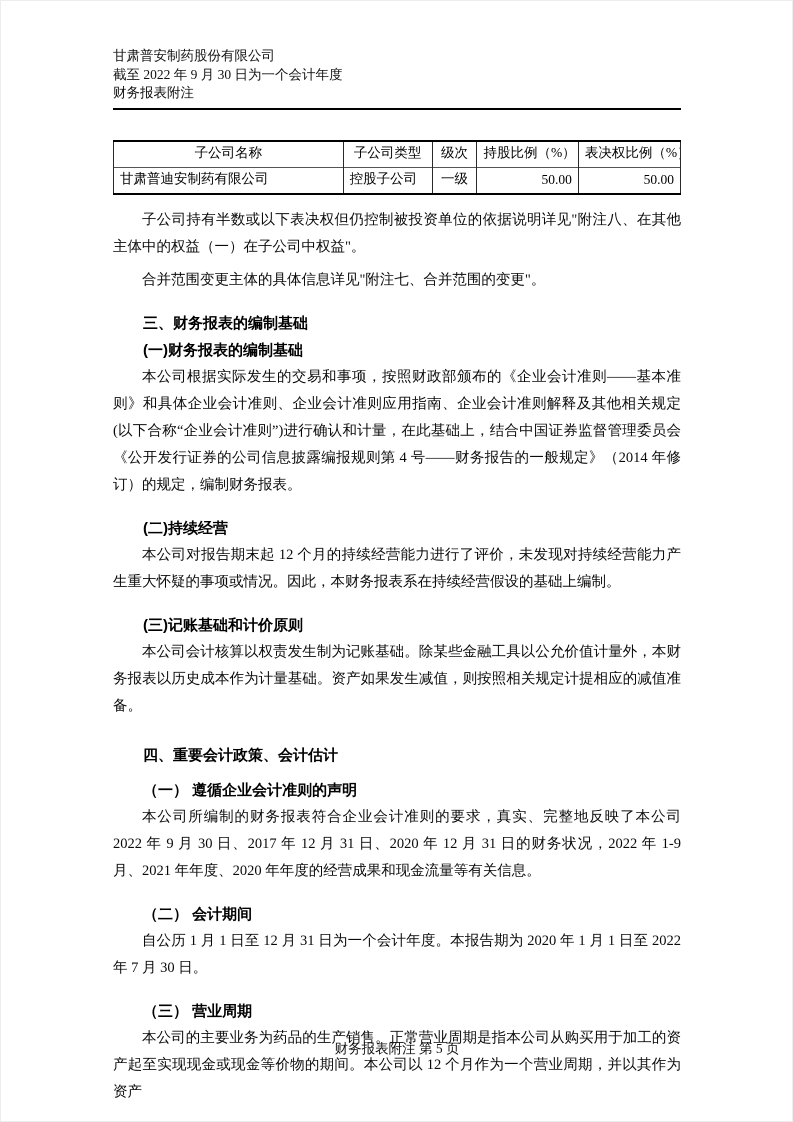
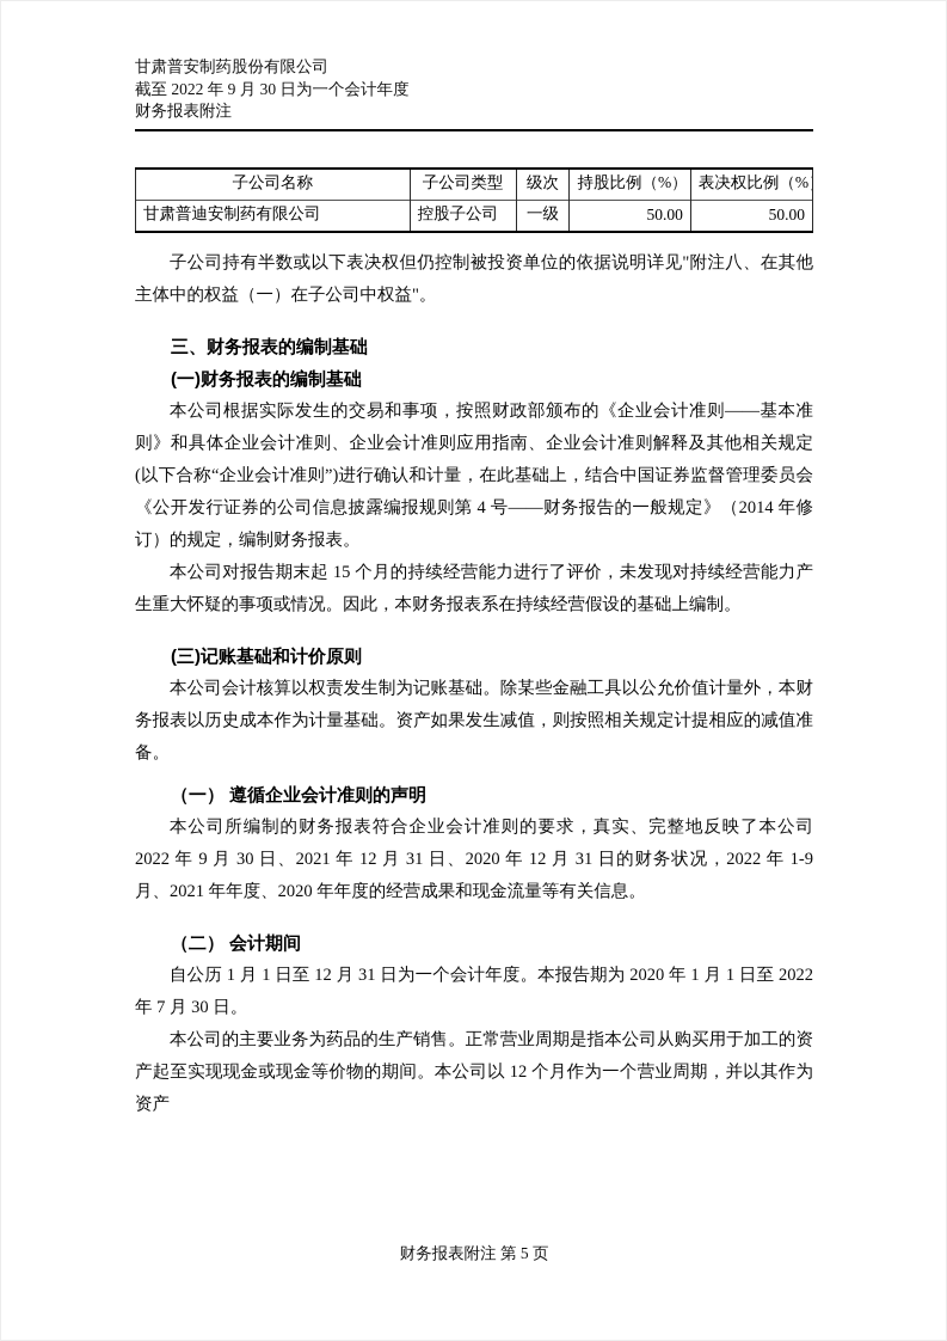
  甘肃普安制药股份有限公司
  截至 2022 年 9 月 30 日为一个会计年度
  财务报表附注
  子公司名称	子公司类型	级次	持股比例（%）	表决权比例（%
  甘肃普迪安制药有限公司	控股子公司	一级	50.00	50.00
  子公司持有半数或以下表决权但仍控制被投资单位的依据说明详见"附注八、在其他主体中的权益（一）在子公司中权益"。
- 合并范围变更主体的具体信息详见"附注七、合并范围的变更"。
  三、财务报表的编制基础
  (一)财务报表的编制基础
  本公司根据实际发生的交易和事项，按照财政部颁布的《企业会计准则——基本准则》和具体企业会计准则、企业会计准则应用指南、企业会计准则解释及其他相关规定(以下合称“企业会计准则”)进行确认和计量，在此基础上，结合中国证券监督管理委员会《公开发行证券的公司信息披露编报规则第 4 号——财务报告的一般规定》（2014 年修订）的规定，编制财务报表。
- (二)持续经营
- 本公司对报告期末起 12 个月的持续经营能力进行了评价，未发现对持续经营能力产生重大怀疑的事项或情况。因此，本财务报表系在持续经营假设的基础上编制。
+ 本公司对报告期末起 15 个月的持续经营能力进行了评价，未发现对持续经营能力产生重大怀疑的事项或情况。因此，本财务报表系在持续经营假设的基础上编制。
  (三)记账基础和计价原则
  本公司会计核算以权责发生制为记账基础。除某些金融工具以公允价值计量外，本财务报表以历史成本作为计量基础。资产如果发生减值，则按照相关规定计提相应的减值准备。
- 四、重要会计政策、会计估计
  （一） 遵循企业会计准则的声明
- 本公司所编制的财务报表符合企业会计准则的要求，真实、完整地反映了本公司 2022 年 9 月 30 日、2017 年 12 月 31 日、2020 年 12 月 31 日的财务状况，2022 年 1-9 月、2021 年年度、2020 年年度的经营成果和现金流量等有关信息。
+ 本公司所编制的财务报表符合企业会计准则的要求，真实、完整地反映了本公司 2022 年 9 月 30 日、2021 年 12 月 31 日、2020 年 12 月 31 日的财务状况，2022 年 1-9 月、2021 年年度、2020 年年度的经营成果和现金流量等有关信息。
  （二） 会计期间
  自公历 1 月 1 日至 12 月 31 日为一个会计年度。本报告期为 2020 年 1 月 1 日至 2022 年 7 月 30 日。
- （三） 营业周期
  本公司的主要业务为药品的生产销售。正常营业周期是指本公司从购买用于加工的资产起至实现现金或现金等价物的期间。本公司以 12 个月作为一个营业周期，并以其作为资产
  财务报表附注 第 5 页
